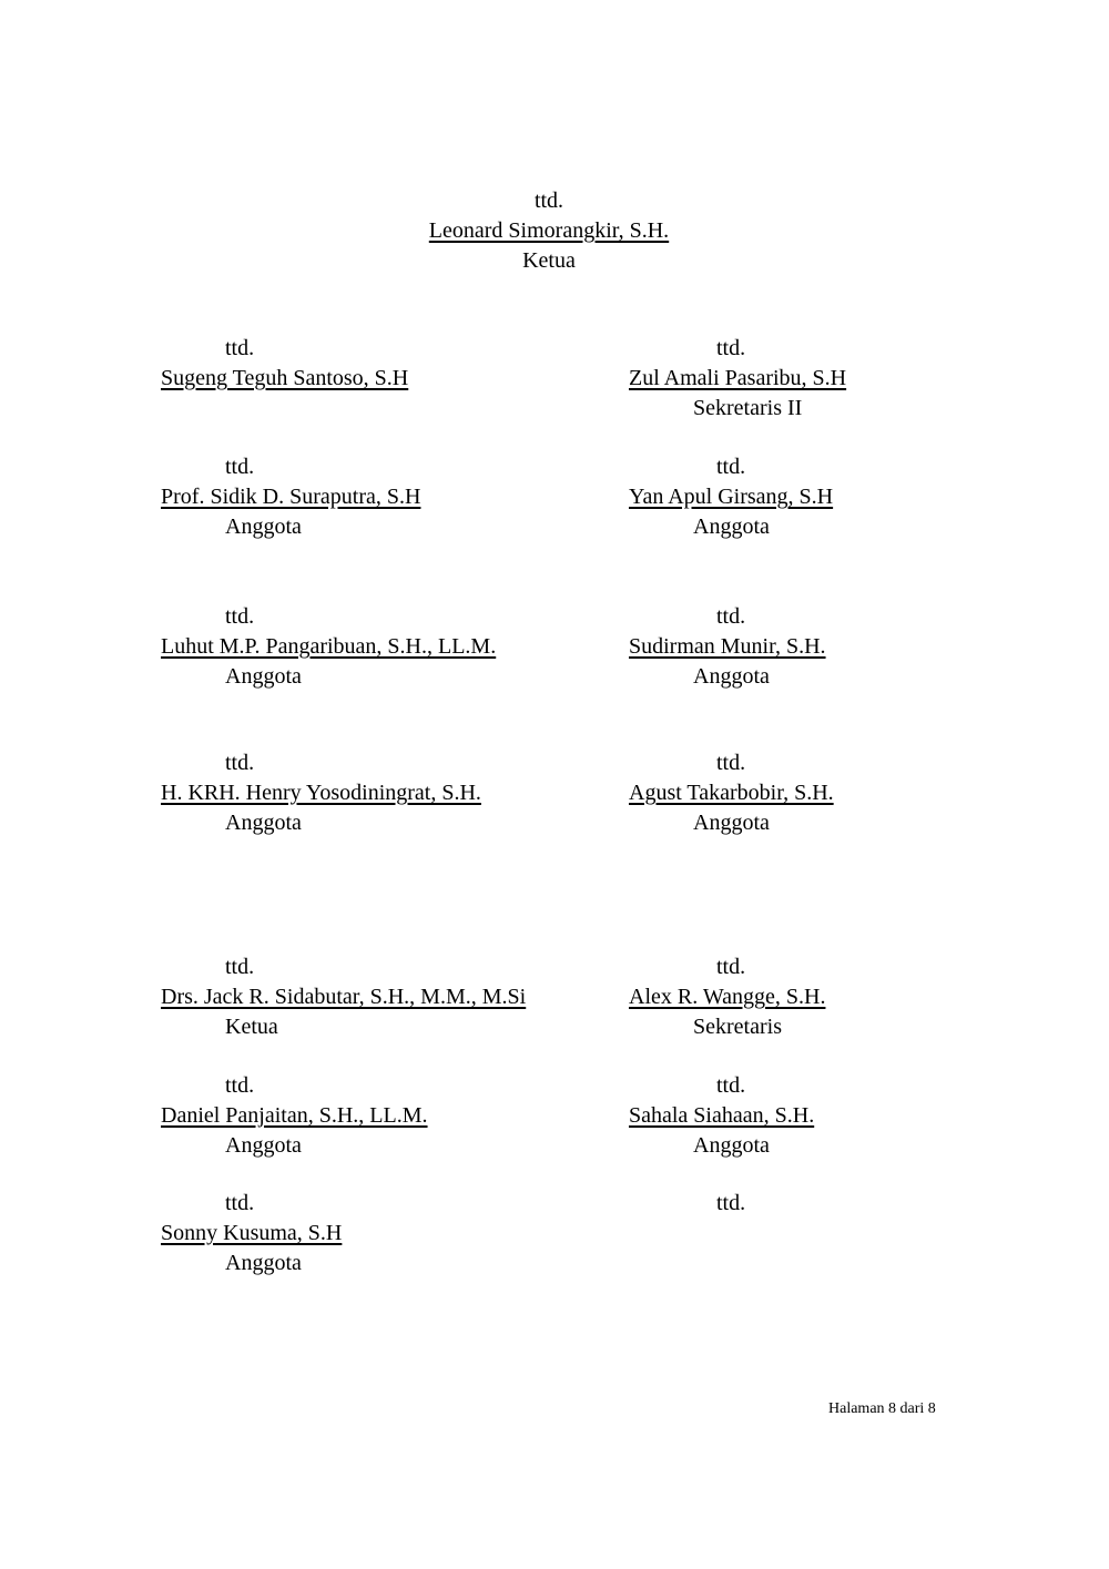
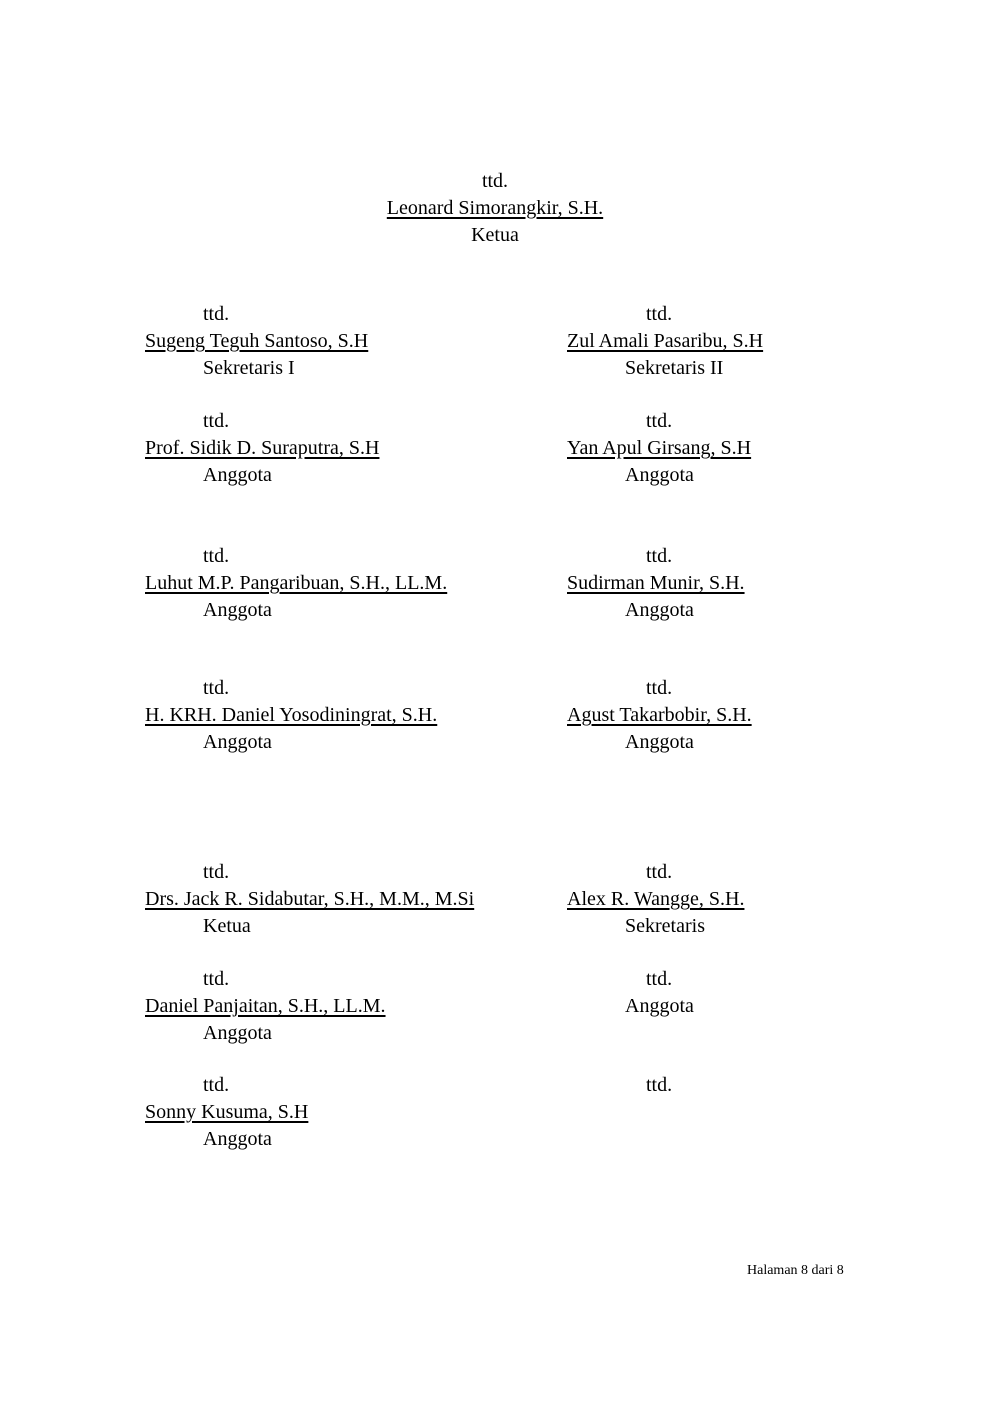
  ttd.
  Leonard Simorangkir, S.H.
  Ketua
  ttd.
  Sugeng Teguh Santoso, S.H
+ Sekretaris I
  ttd.
  Zul Amali Pasaribu, S.H
  Sekretaris II
  ttd.
  Prof. Sidik D. Suraputra, S.H
  Anggota
  ttd.
  Yan Apul Girsang, S.H
  Anggota
  ttd.
  Luhut M.P. Pangaribuan, S.H., LL.M.
  Anggota
  ttd.
  Sudirman Munir, S.H.
  Anggota
  ttd.
- H. KRH. Henry Yosodiningrat, S.H.
+ H. KRH. Daniel Yosodiningrat, S.H.
  Anggota
  ttd.
  Agust Takarbobir, S.H.
  Anggota
  ttd.
  Drs. Jack R. Sidabutar, S.H., M.M., M.Si
  Ketua
  ttd.
  Alex R. Wangge, S.H.
  Sekretaris
  ttd.
  Daniel Panjaitan, S.H., LL.M.
  Anggota
  ttd.
- Sahala Siahaan, S.H.
  Anggota
  ttd.
  Sonny Kusuma, S.H
  Anggota
  ttd.
  Halaman 8 dari 8
